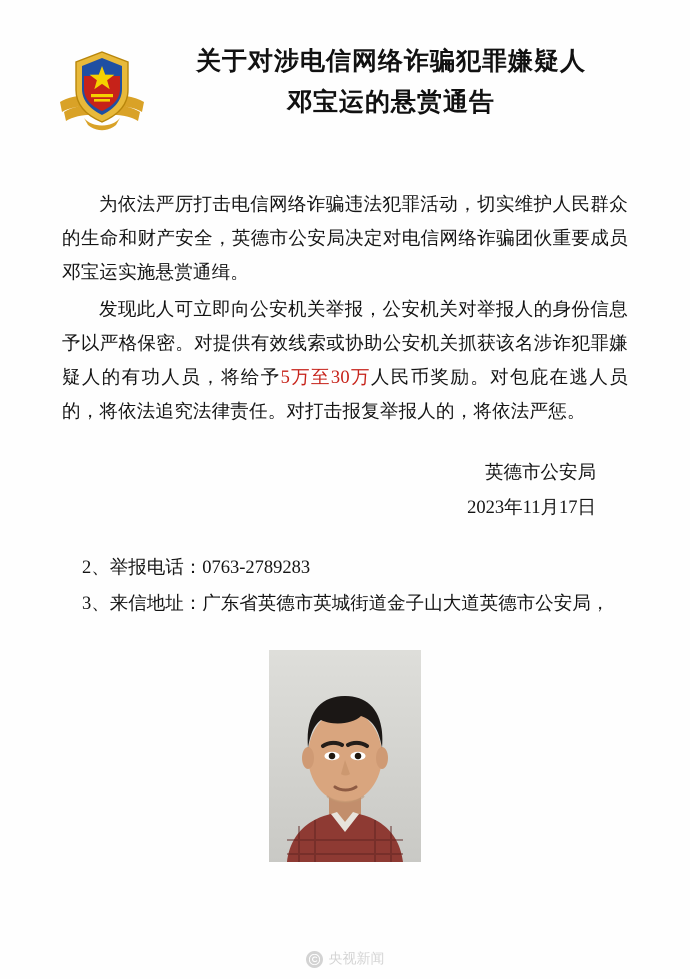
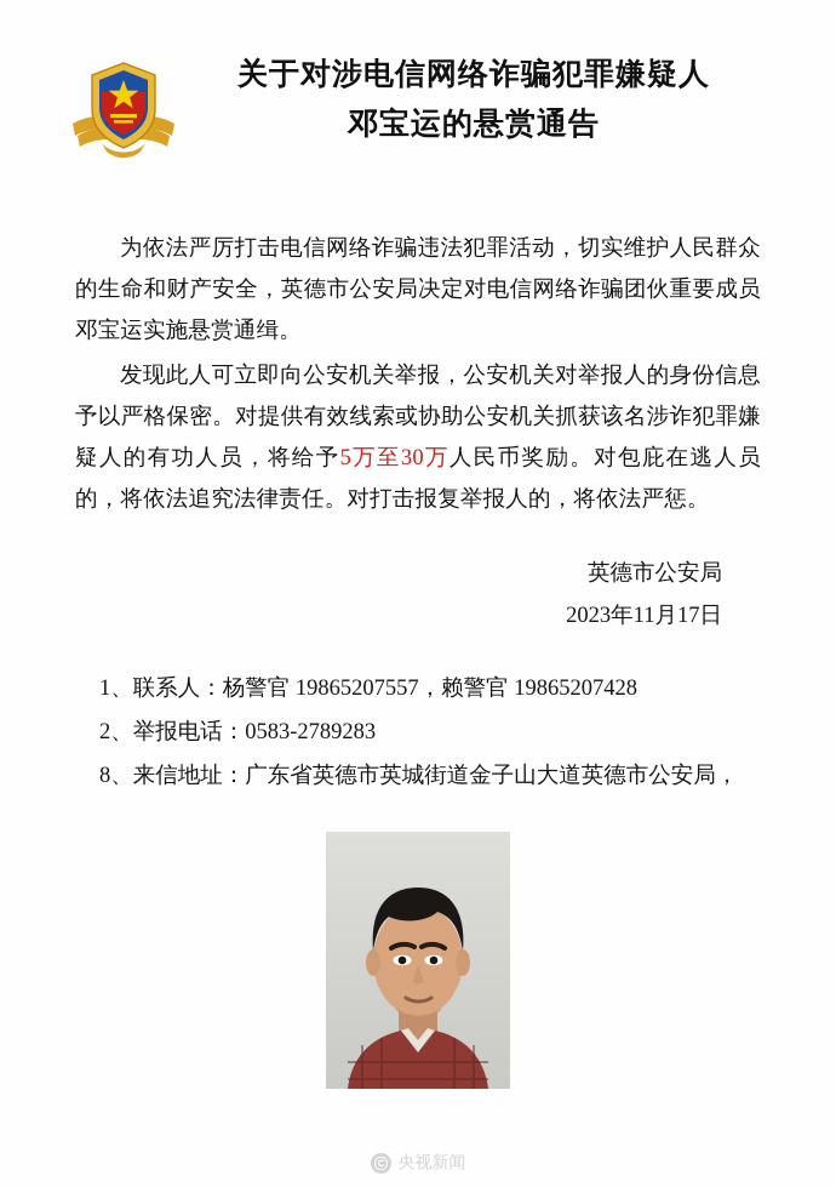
  关于对涉电信网络诈骗犯罪嫌疑人
  邓宝运的悬赏通告
  为依法严厉打击电信网络诈骗违法犯罪活动，切实维护人民群众的生命和财产安全，英德市公安局决定对电信网络诈骗团伙重要成员邓宝运实施悬赏通缉。
  发现此人可立即向公安机关举报，公安机关对举报人的身份信息予以严格保密。对提供有效线索或协助公安机关抓获该名涉诈犯罪嫌疑人的有功人员，将给予5万至30万人民币奖励。对包庇在逃人员的，将依法追究法律责任。对打击报复举报人的，将依法严惩。
  英德市公安局
  2023年11月17日
+ 1、联系人：杨警官 19865207557，赖警官 19865207428
- 2、举报电话：0763-2789283
+ 2、举报电话：0583-2789283
- 3、来信地址：广东省英德市英城街道金子山大道英德市公安局，
+ 8、来信地址：广东省英德市英城街道金子山大道英德市公安局，
  央视新闻
